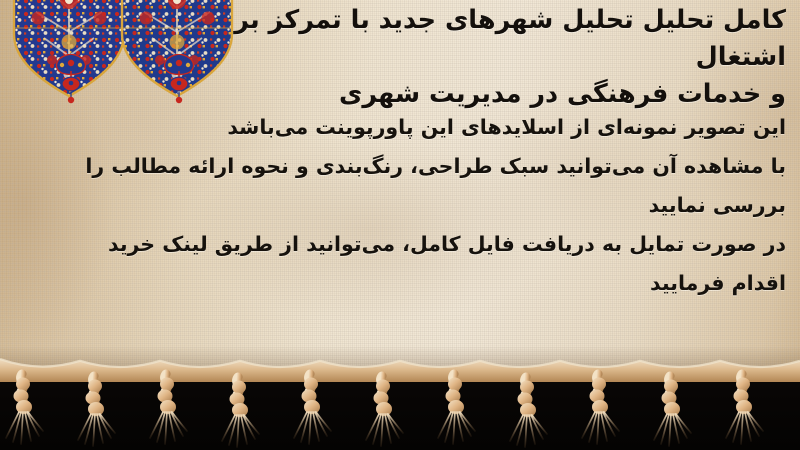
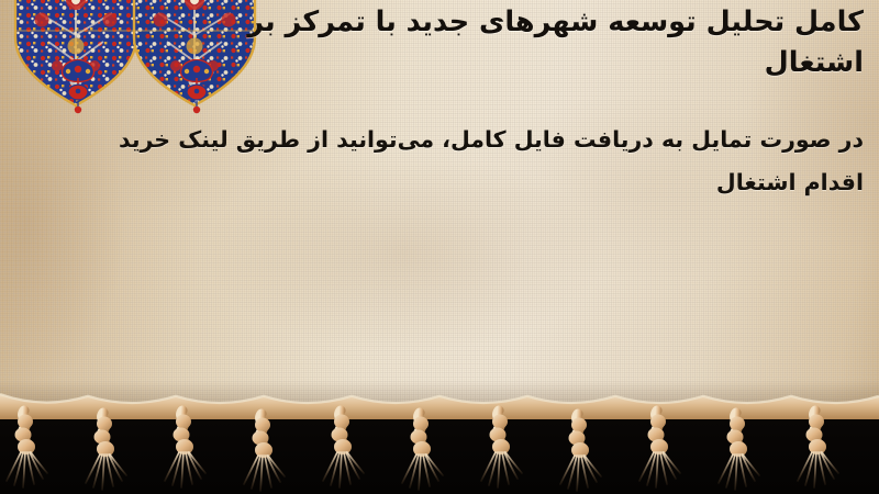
- کامل تحلیل تحلیل شهرهای جدید با تمرکز بر اشتغال
+ کامل تحلیل توسعه شهرهای جدید با تمرکز بر اشتغال
- و خدمات فرهنگی در مدیریت شهری
- این تصویر نمونه‌ای از اسلایدهای این پاورپوینت می‌باشد
- با مشاهده آن می‌توانید سبک طراحی، رنگ‌بندی و نحوه ارائه مطالب را بررسی نمایید
- در صورت تمایل به دریافت فایل کامل، می‌توانید از طریق لینک خرید اقدام فرمایید
+ در صورت تمایل به دریافت فایل کامل، می‌توانید از طریق لینک خرید اقدام اشتغال
